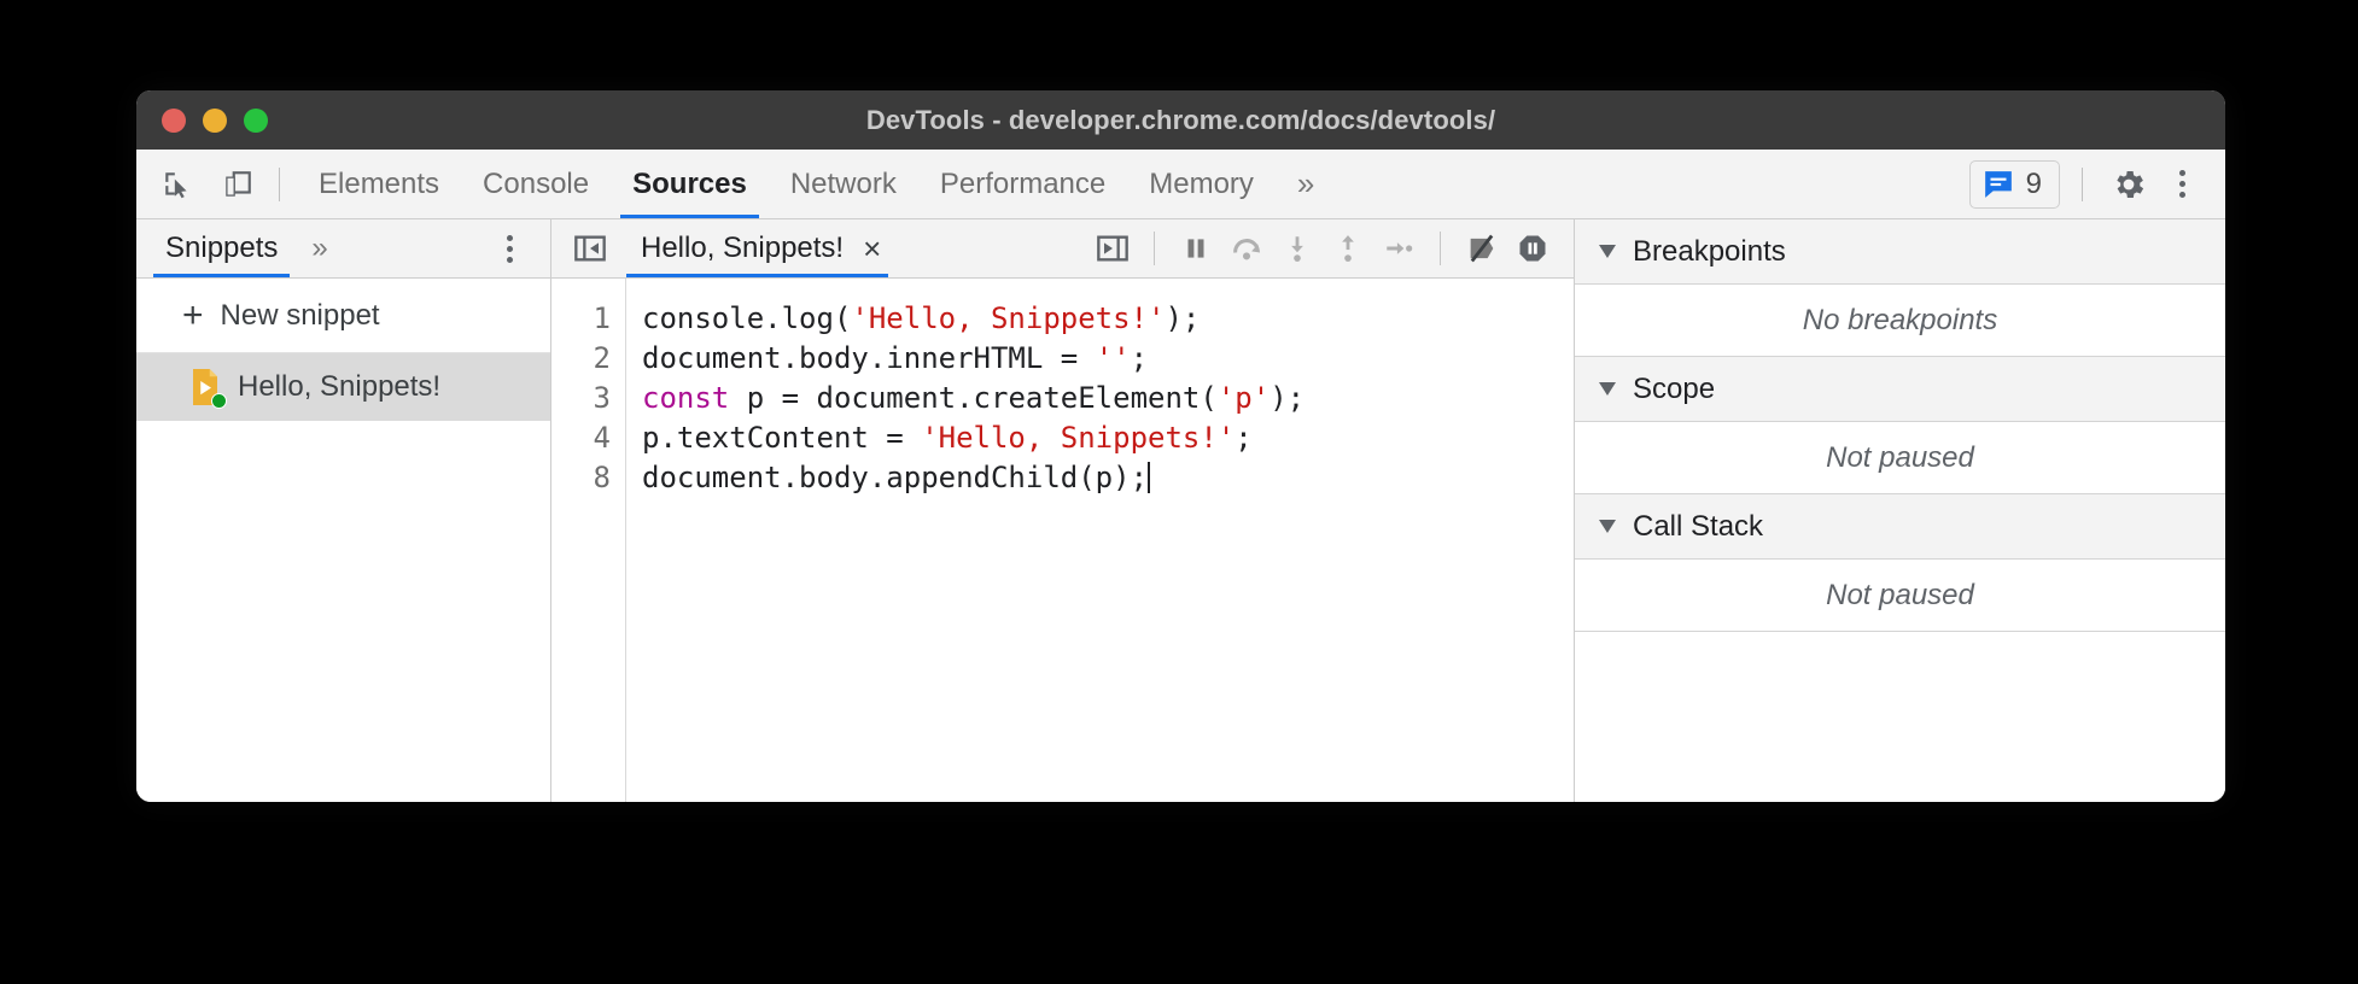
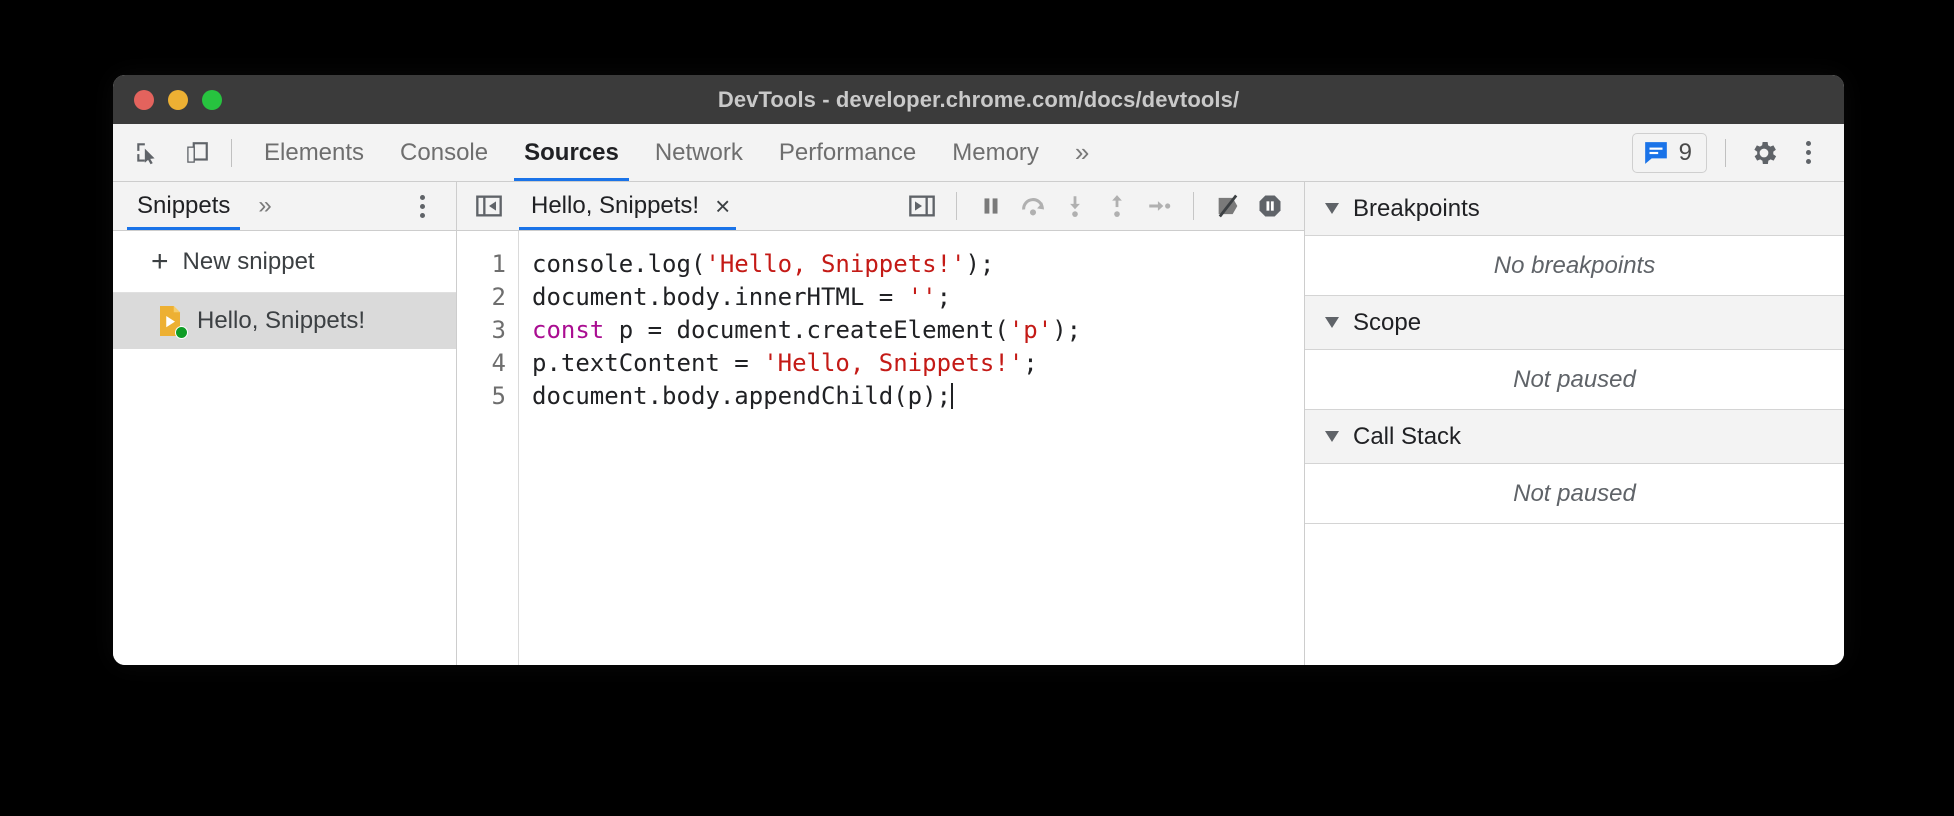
  DevTools - developer.chrome.com/docs/devtools/
  Elements
  Console
  Sources
  Network
  Performance
  Memory
  »
  9
  Snippets
  »
  +
  New snippet
  Hello, Snippets!
  Hello, Snippets!
  ×
  1
  2
  3
  4
- 8
+ 5
  console.log('Hello, Snippets!');
  document.body.innerHTML = '';
  const p = document.createElement('p');
  p.textContent = 'Hello, Snippets!';
  document.body.appendChild(p);
  Breakpoints
  No breakpoints
  Scope
  Not paused
  Call Stack
  Not paused
